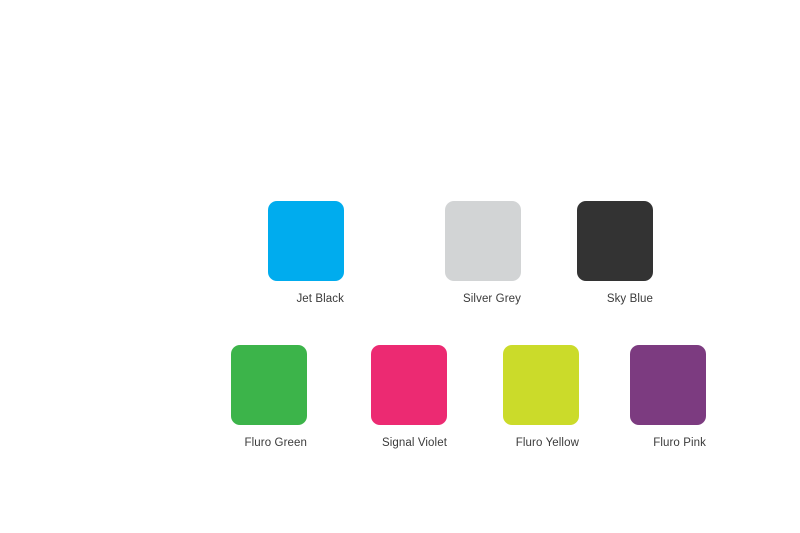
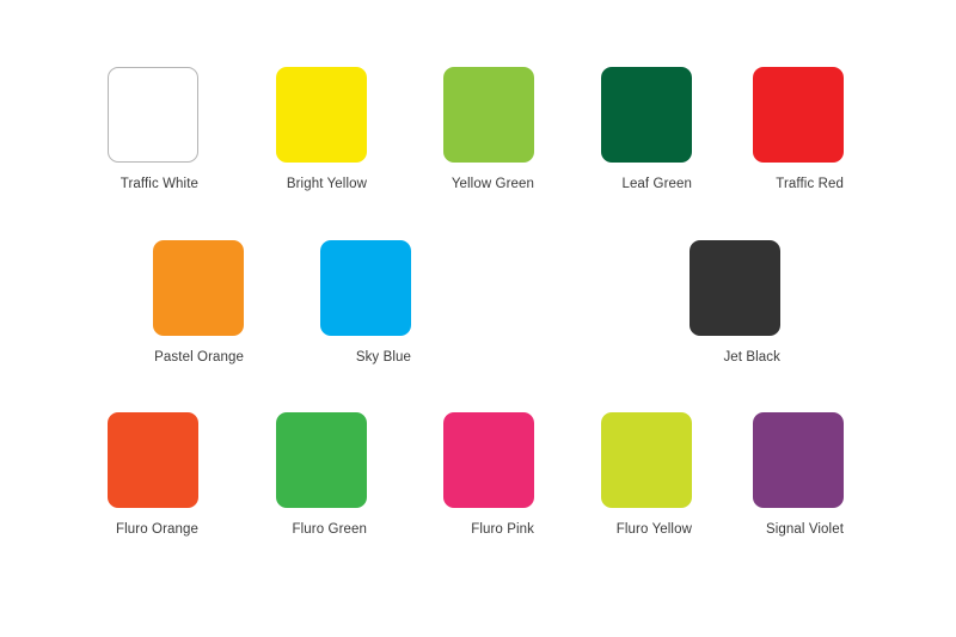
+ Traffic White
+ Bright Yellow
+ Yellow Green
+ Leaf Green
+ Traffic Red
+ Pastel Orange
- Jet Black
+ Sky Blue
- Silver Grey
- Sky Blue
+ Jet Black
+ Fluro Orange
  Fluro Green
- Signal Violet
+ Fluro Pink
  Fluro Yellow
- Fluro Pink
+ Signal Violet
